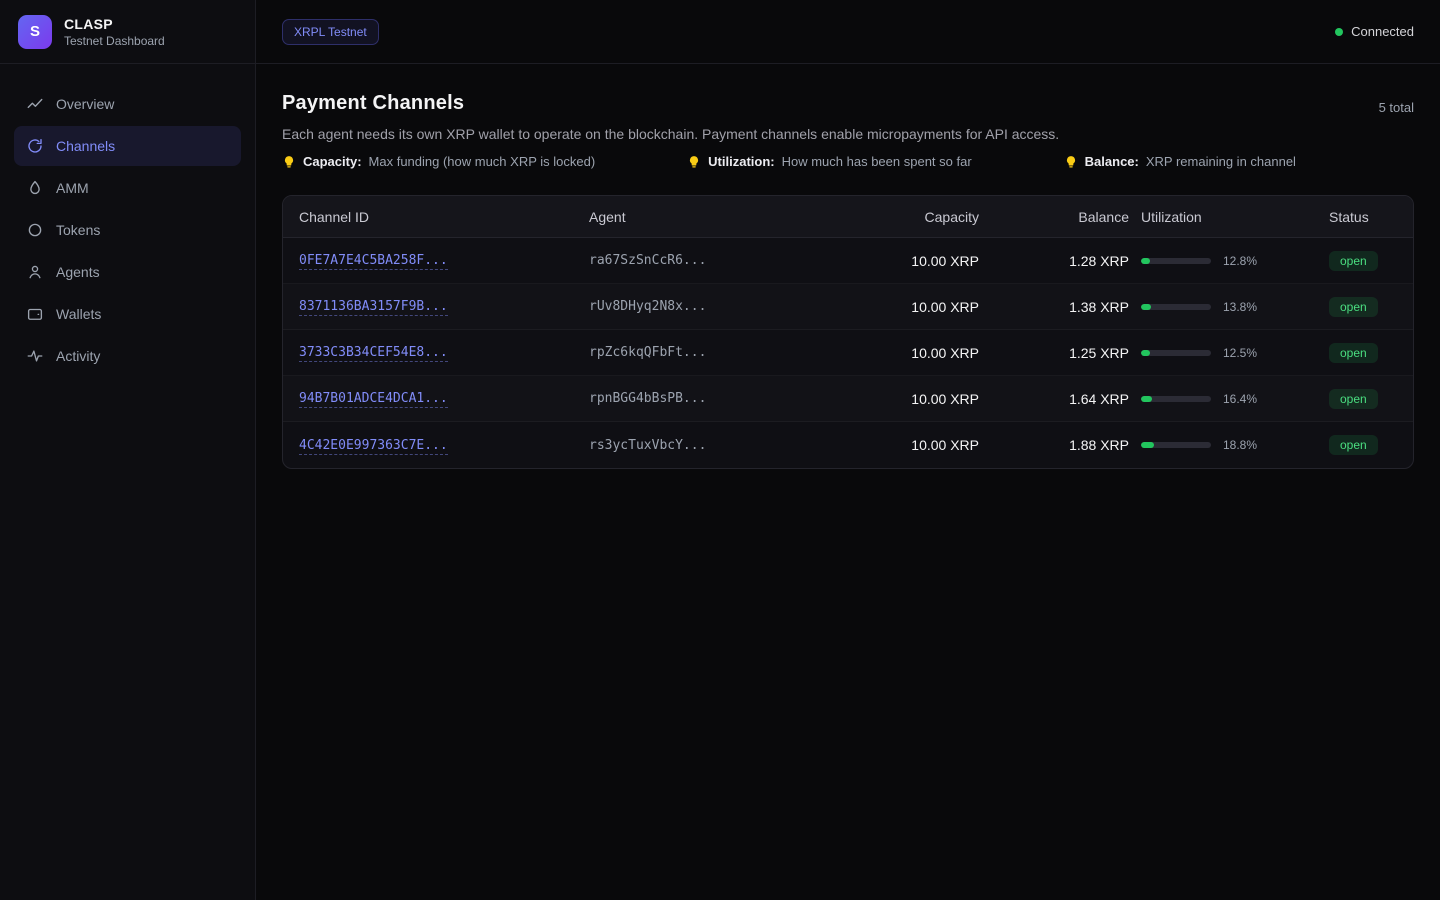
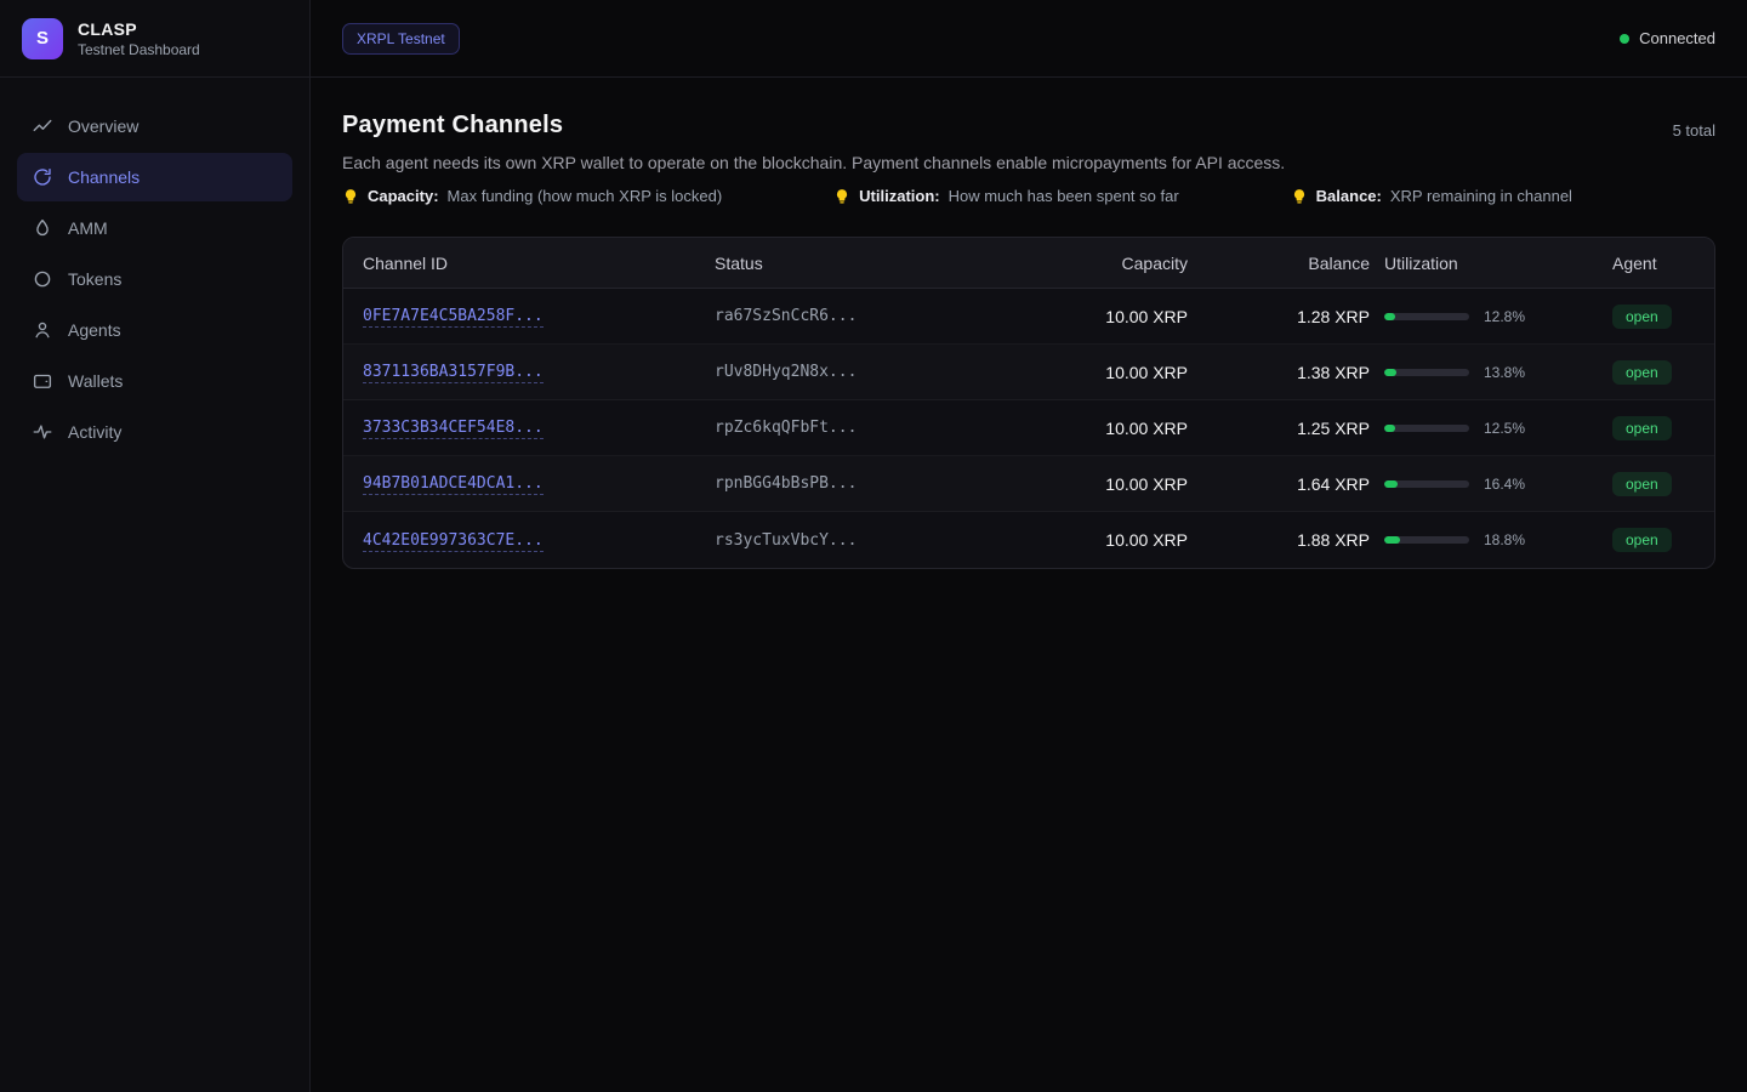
  S
  CLASP
  Testnet Dashboard
  Overview
  Channels
  AMM
  Tokens
  Agents
  Wallets
  Activity
  XRPL Testnet
  Connected
  Payment Channels
  5 total
  Each agent needs its own XRP wallet to operate on the blockchain. Payment channels enable micropayments for API access.
  Capacity:
  Max funding (how much XRP is locked)
  Utilization:
  How much has been spent so far
  Balance:
  XRP remaining in channel
  Channel ID
- Agent
+ Status
  Capacity
  Balance
  Utilization
- Status
+ Agent
  0FE7A7E4C5BA258F...
  ra67SzSnCcR6...
  10.00 XRP
  1.28 XRP
  12.8%
  open
  8371136BA3157F9B...
  rUv8DHyq2N8x...
  10.00 XRP
  1.38 XRP
  13.8%
  open
  3733C3B34CEF54E8...
  rpZc6kqQFbFt...
  10.00 XRP
  1.25 XRP
  12.5%
  open
  94B7B01ADCE4DCA1...
  rpnBGG4bBsPB...
  10.00 XRP
  1.64 XRP
  16.4%
  open
  4C42E0E997363C7E...
  rs3ycTuxVbcY...
  10.00 XRP
  1.88 XRP
  18.8%
  open
